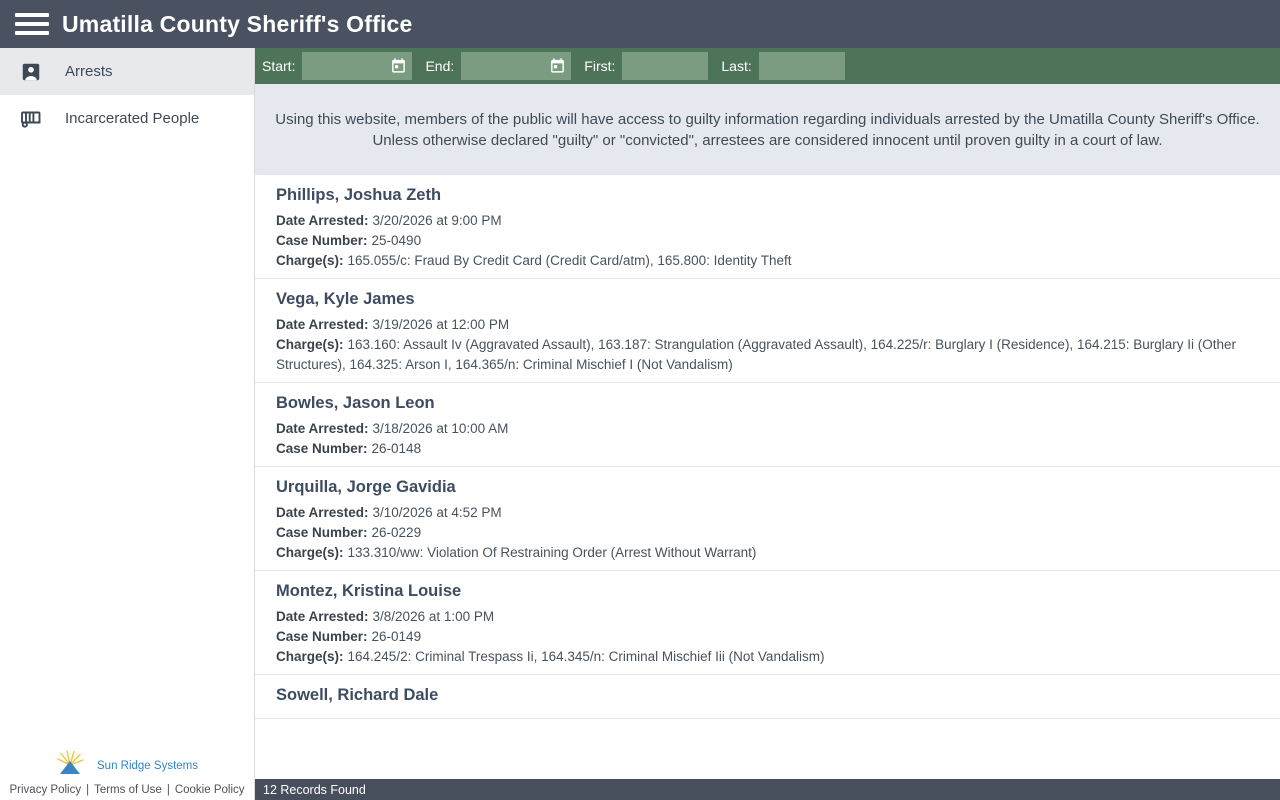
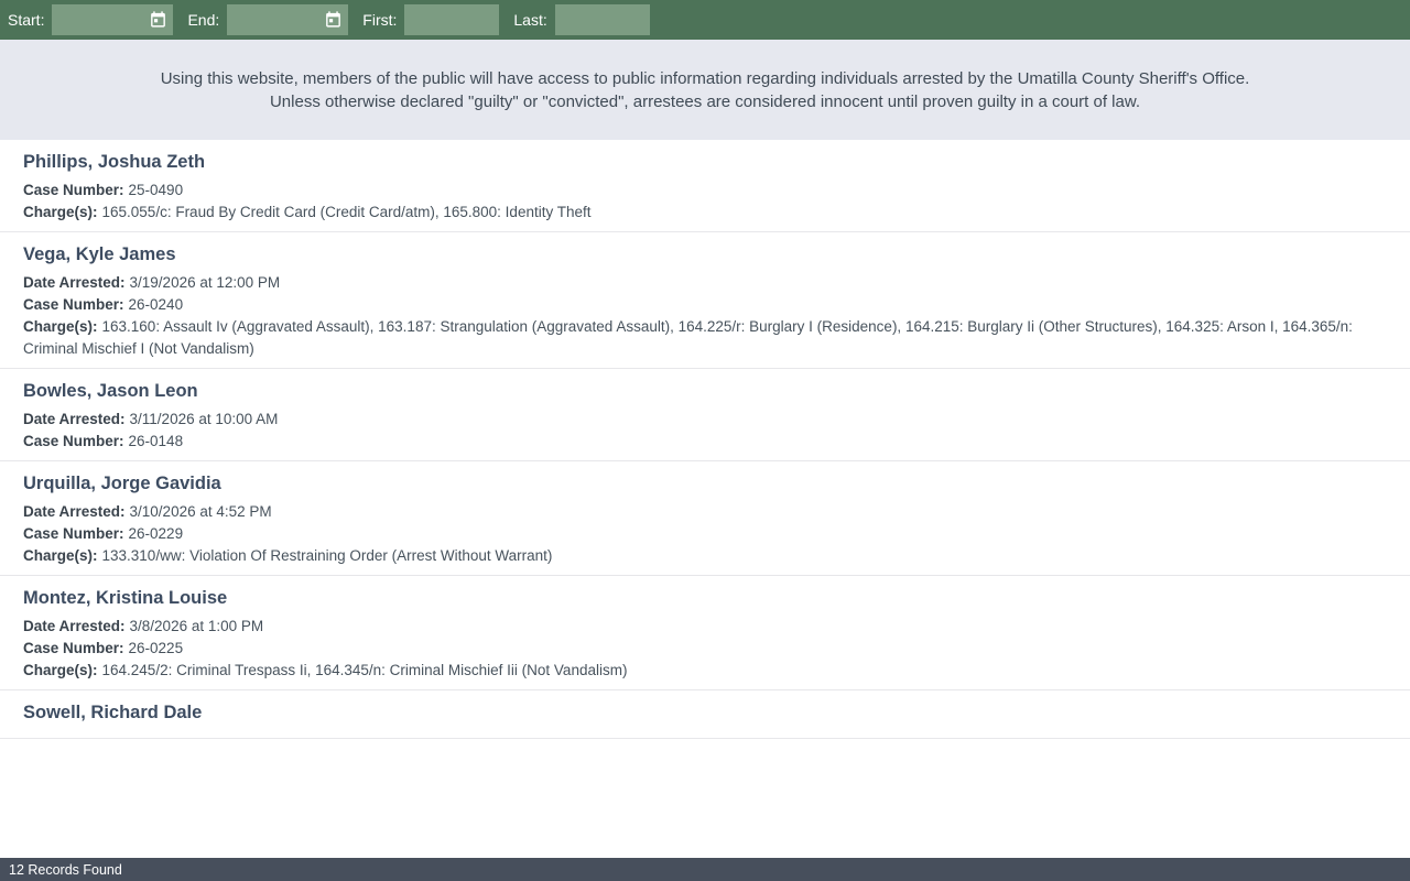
- Umatilla County Sheriff's Office
- Arrests
- Incarcerated People
- Sun Ridge Systems
- Privacy Policy | Terms of Use | Cookie Policy
  Start:
  End:
  First:
  Last:
- Using this website, members of the public will have access to guilty information regarding individuals arrested by the Umatilla County Sheriff's Office. Unless otherwise declared "guilty" or "convicted", arrestees are considered innocent until proven guilty in a court of law.
+ Using this website, members of the public will have access to public information regarding individuals arrested by the Umatilla County Sheriff's Office. Unless otherwise declared "guilty" or "convicted", arrestees are considered innocent until proven guilty in a court of law.
  Phillips, Joshua Zeth
- Date Arrested: 3/20/2026 at 9:00 PM
  Case Number: 25-0490
  Charge(s): 165.055/c: Fraud By Credit Card (Credit Card/atm), 165.800: Identity Theft
  Vega, Kyle James
  Date Arrested: 3/19/2026 at 12:00 PM
+ Case Number: 26-0240
  Charge(s): 163.160: Assault Iv (Aggravated Assault), 163.187: Strangulation (Aggravated Assault), 164.225/r: Burglary I (Residence), 164.215: Burglary Ii (Other Structures), 164.325: Arson I, 164.365/n: Criminal Mischief I (Not Vandalism)
  Bowles, Jason Leon
- Date Arrested: 3/18/2026 at 10:00 AM
+ Date Arrested: 3/11/2026 at 10:00 AM
  Case Number: 26-0148
  Urquilla, Jorge Gavidia
  Date Arrested: 3/10/2026 at 4:52 PM
  Case Number: 26-0229
  Charge(s): 133.310/ww: Violation Of Restraining Order (Arrest Without Warrant)
  Montez, Kristina Louise
  Date Arrested: 3/8/2026 at 1:00 PM
- Case Number: 26-0149
+ Case Number: 26-0225
  Charge(s): 164.245/2: Criminal Trespass Ii, 164.345/n: Criminal Mischief Iii (Not Vandalism)
  Sowell, Richard Dale
  12 Records Found
